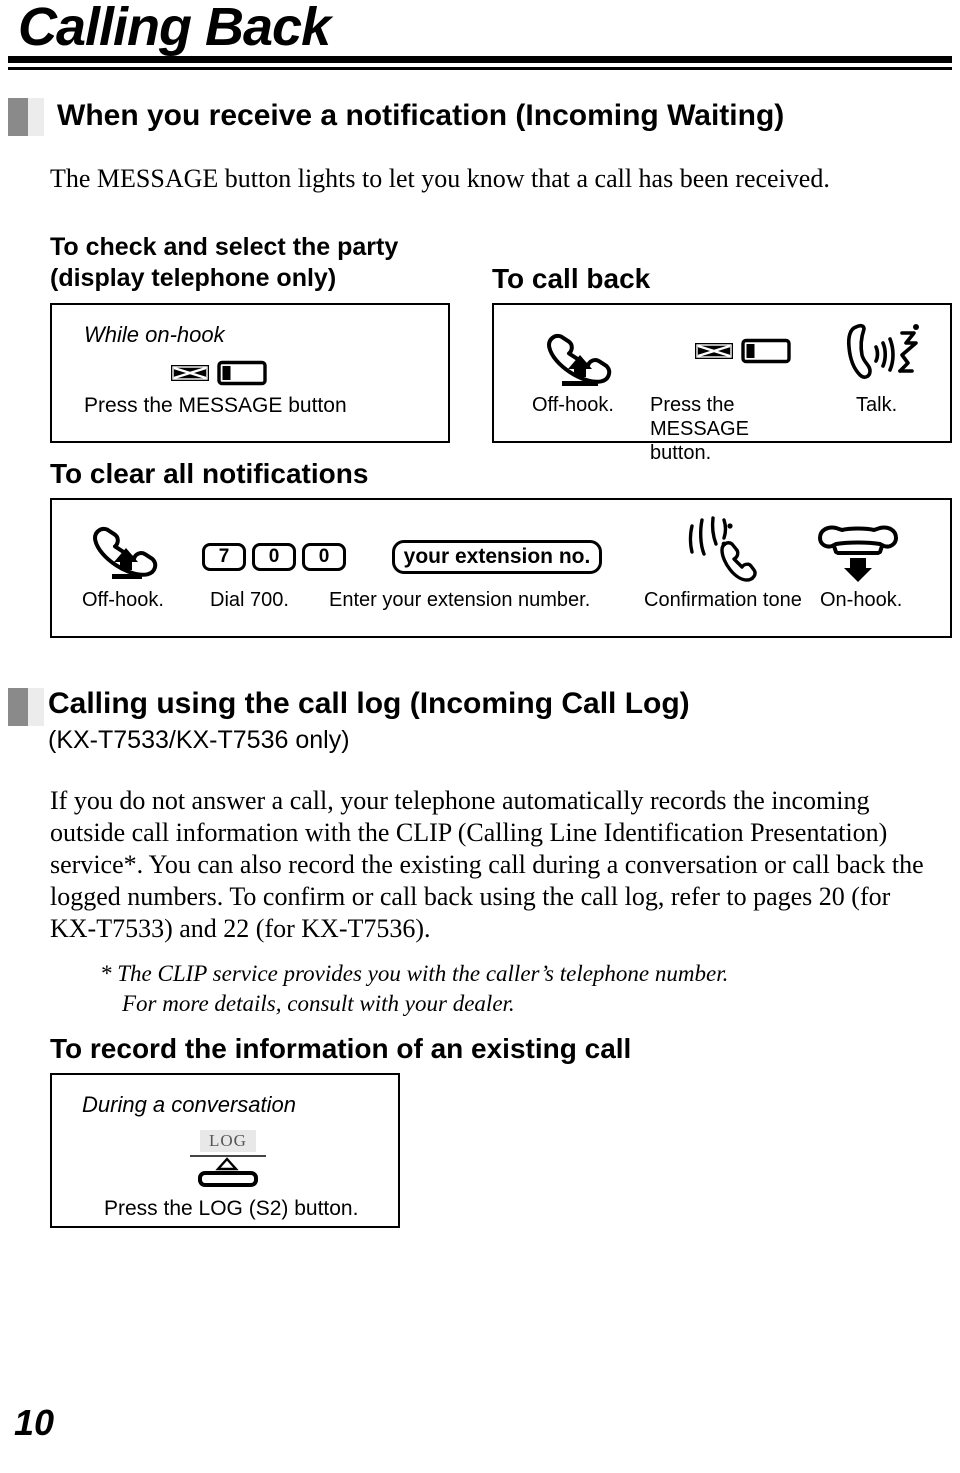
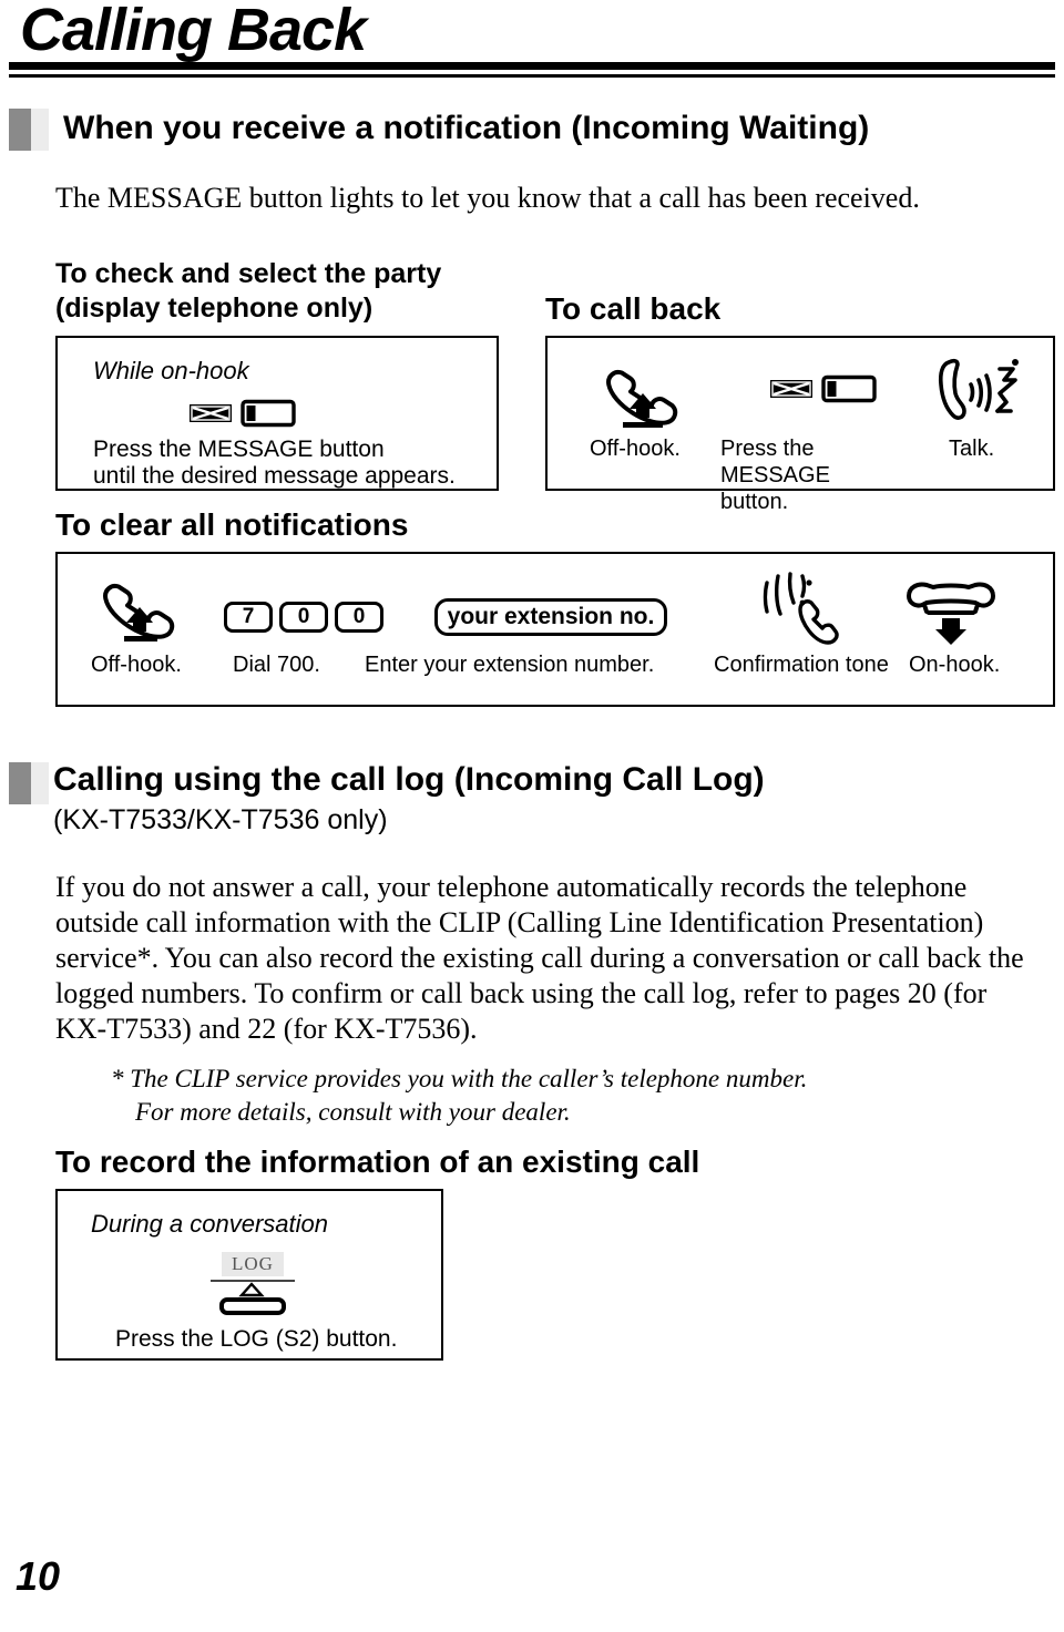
  Calling Back
  When you receive a notification (Incoming Waiting)
  The MESSAGE button lights to let you know that a call has been received.
  To check and select the party
  (display telephone only)
  While on-hook
  Press the MESSAGE button
+ until the desired message appears.
  To call back
  Off-hook.
  Press the MESSAGE button.
  Talk.
  To clear all notifications
  Off-hook.
  7
  0
  0
  Dial 700.
  your extension no.
  Enter your extension number.
  Confirmation tone
  On-hook.
  Calling using the call log (Incoming Call Log)
  (KX-T7533/KX-T7536 only)
- If you do not answer a call, your telephone automatically records the incoming
+ If you do not answer a call, your telephone automatically records the telephone
  outside call information with the CLIP (Calling Line Identification Presentation)
  service*. You can also record the existing call during a conversation or call back the
  logged numbers. To confirm or call back using the call log, refer to pages 20 (for
  KX-T7533) and 22 (for KX-T7536).
  * The CLIP service provides you with the caller’s telephone number.
  For more details, consult with your dealer.
  To record the information of an existing call
  During a conversation
  LOG
  Press the LOG (S2) button.
  10
